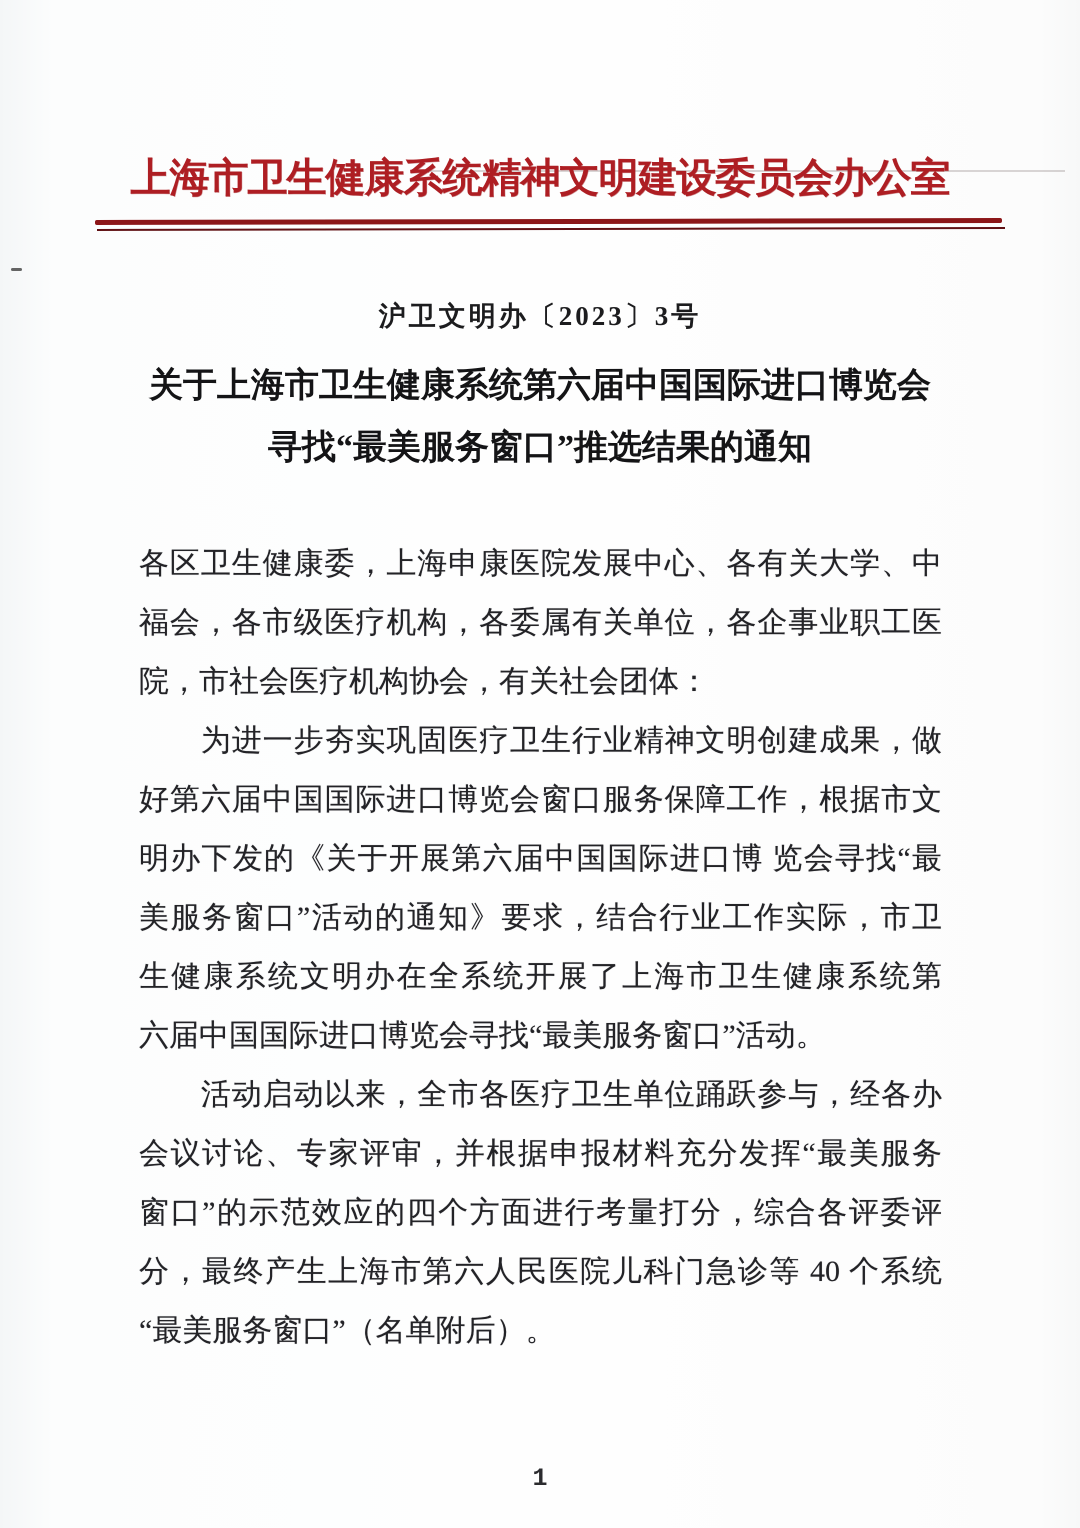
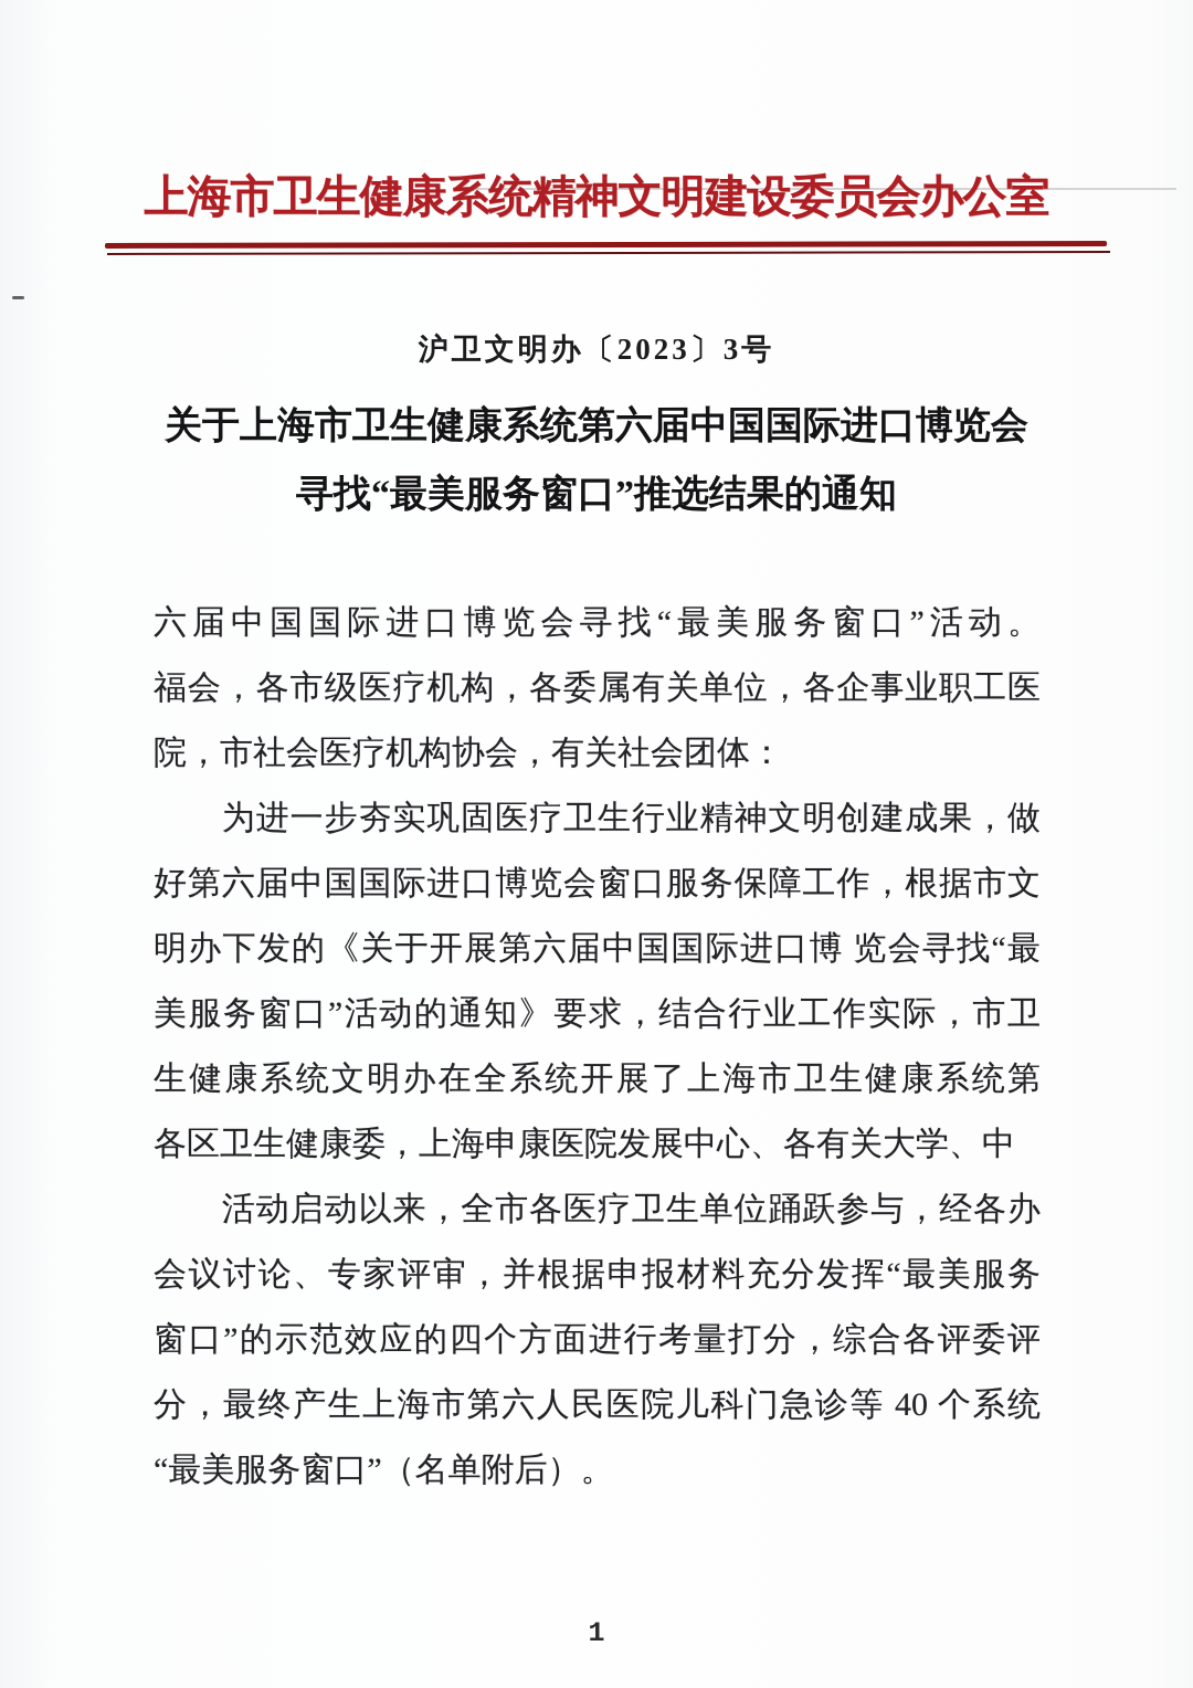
  上海市卫生健康系统精神文明建设委员会办公室
  沪卫文明办〔2023〕3号
  关于上海市卫生健康系统第六届中国国际进口博览会
  寻找“最美服务窗口”推选结果的通知
- 各区卫生健康委，上海申康医院发展中心、各有关大学、中
+ 六届中国国际进口博览会寻找“最美服务窗口”活动。
  福会，各市级医疗机构，各委属有关单位，各企事业职工医
  院，市社会医疗机构协会，有关社会团体：
  为进一步夯实巩固医疗卫生行业精神文明创建成果，做
  好第六届中国国际进口博览会窗口服务保障工作，根据市文
  明办下发的《关于开展第六届中国国际进口博 览会寻找“最
  美服务窗口”活动的通知》要求，结合行业工作实际，市卫
  生健康系统文明办在全系统开展了上海市卫生健康系统第
- 六届中国国际进口博览会寻找“最美服务窗口”活动。
+ 各区卫生健康委，上海申康医院发展中心、各有关大学、中
  活动启动以来，全市各医疗卫生单位踊跃参与，经各办
  会议讨论、专家评审，并根据申报材料充分发挥“最美服务
  窗口”的示范效应的四个方面进行考量打分，综合各评委评
  分，最终产生上海市第六人民医院儿科门急诊等 40 个系统
  “最美服务窗口”（名单附后）。
  1
